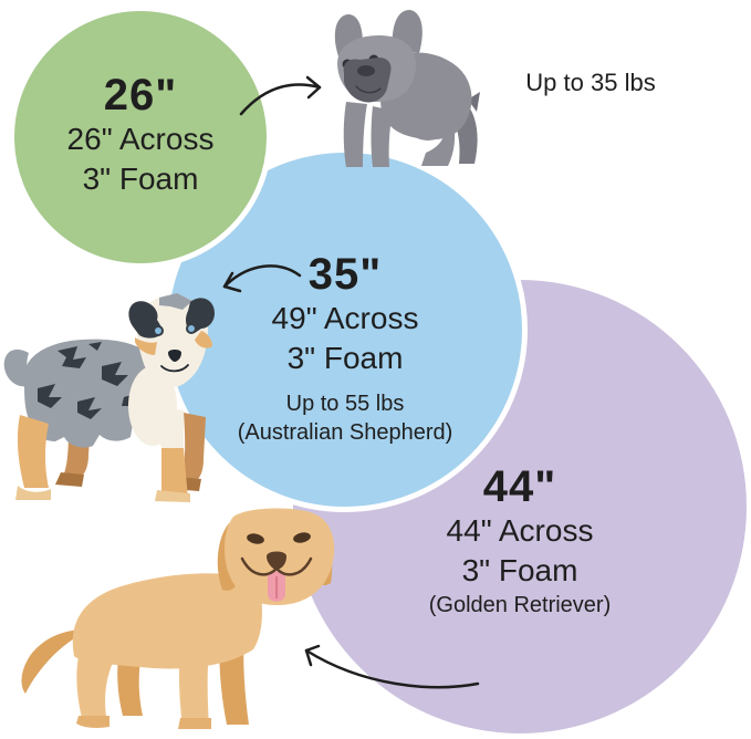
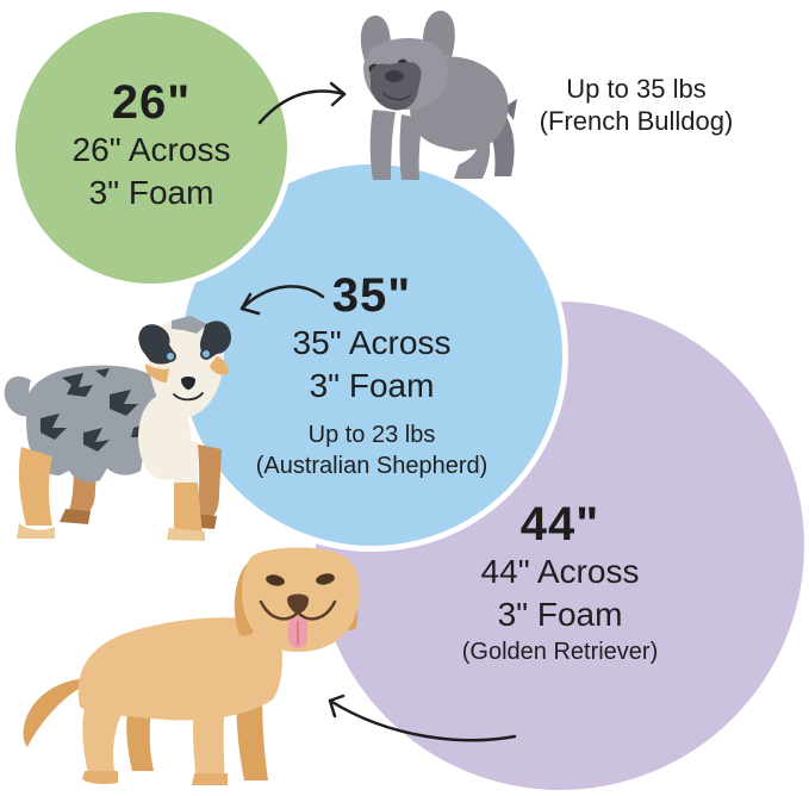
  26"
  26" Across
  3" Foam
  Up to 35 lbs
+ (French Bulldog)
  35"
- 49" Across
+ 35" Across
  3" Foam
- Up to 55 lbs
+ Up to 23 lbs
  (Australian Shepherd)
  44"
  44" Across
  3" Foam
  (Golden Retriever)
